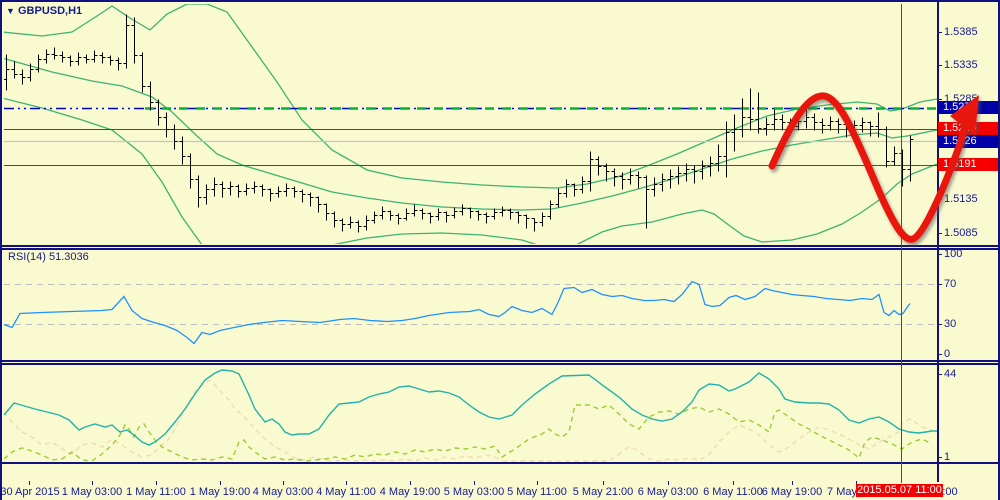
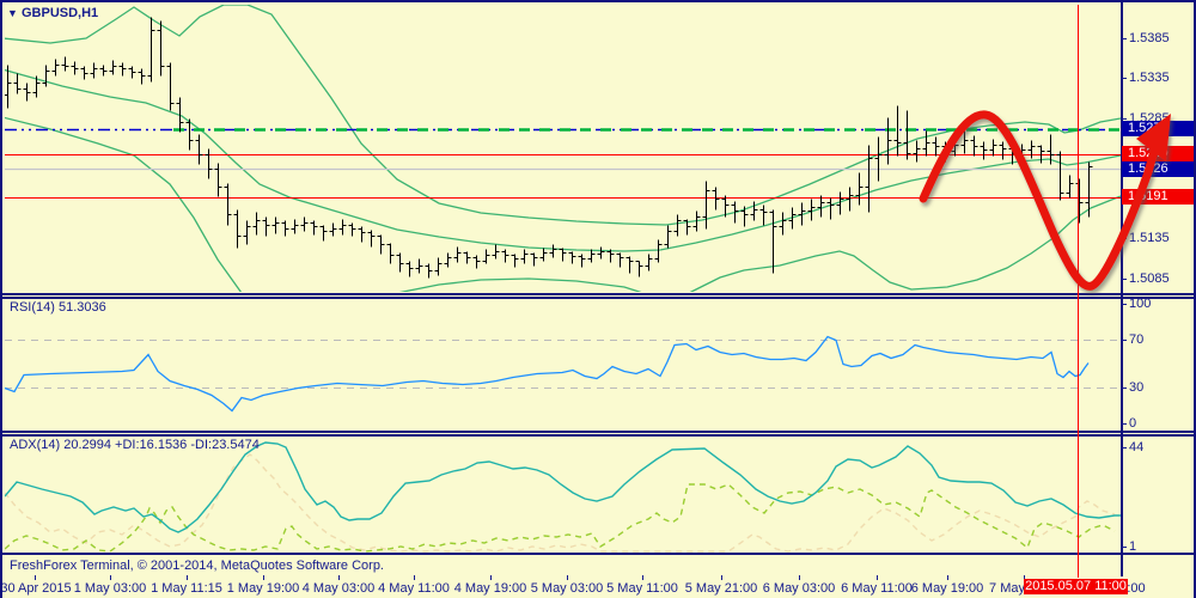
  ▼
  GBPUSD,H1
  RSI(14) 51.3036
+ ADX(14) 20.2994 +DI:16.1536 -DI:23.5474
+ FreshForex Terminal, © 2001-2014, MetaQuotes Software Corp.
  1.5385
  1.5335
  1.528
  1.5135
  1.5085
  100
  70
  30
  0
  44
  1
  1.526
  30 Apr 2015
  1 May 03:00
- 1 May 11:00
+ 1 May 11:15
  1 May 19:00
  4 May 03:00
  4 May 11:00
  4 May 19:00
  5 May 03:00
  5 May 11:00
  5 May 21:00
  6 May 03:00
  6 May 11:00
  6 May 19:00
  7 May
  :00
  2015.05.07 11:00
